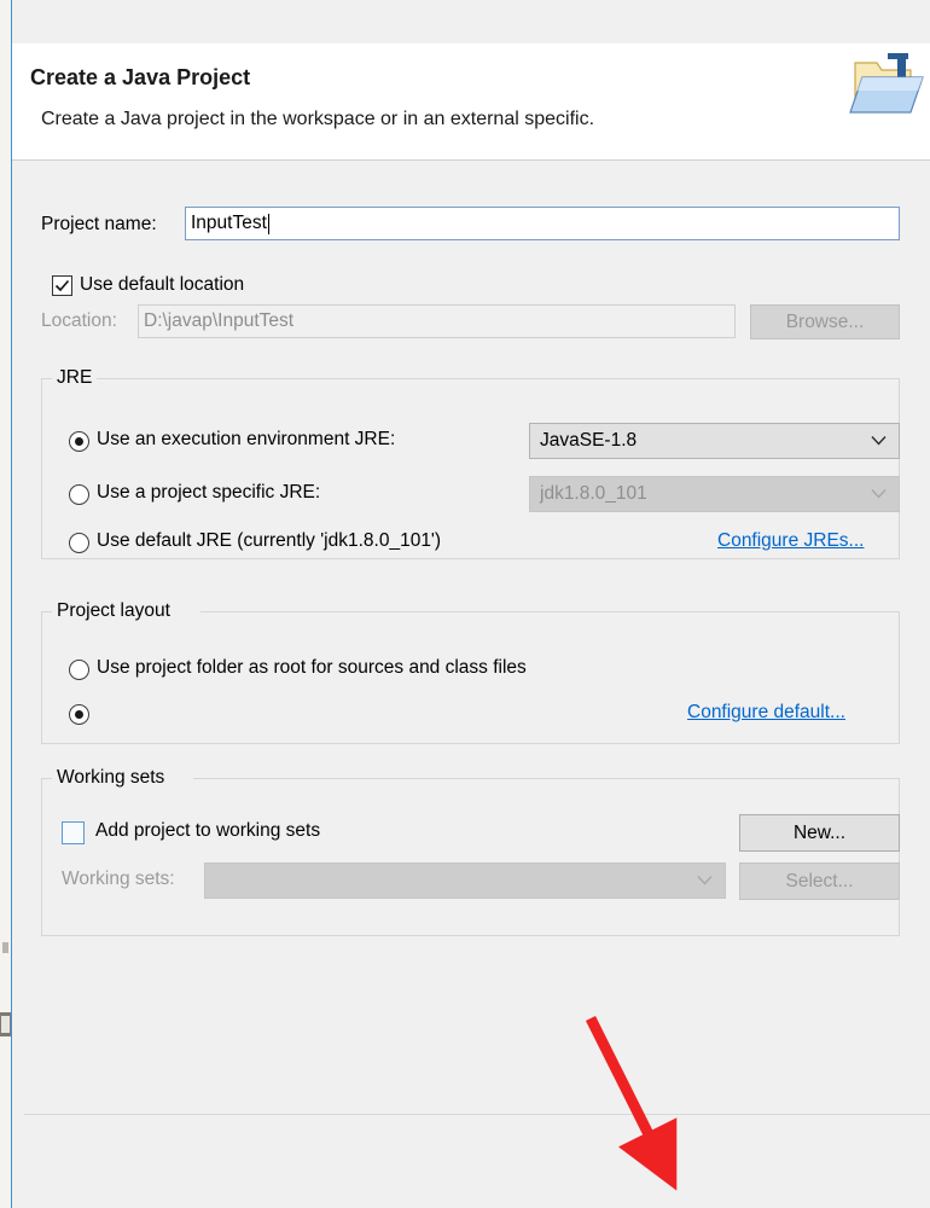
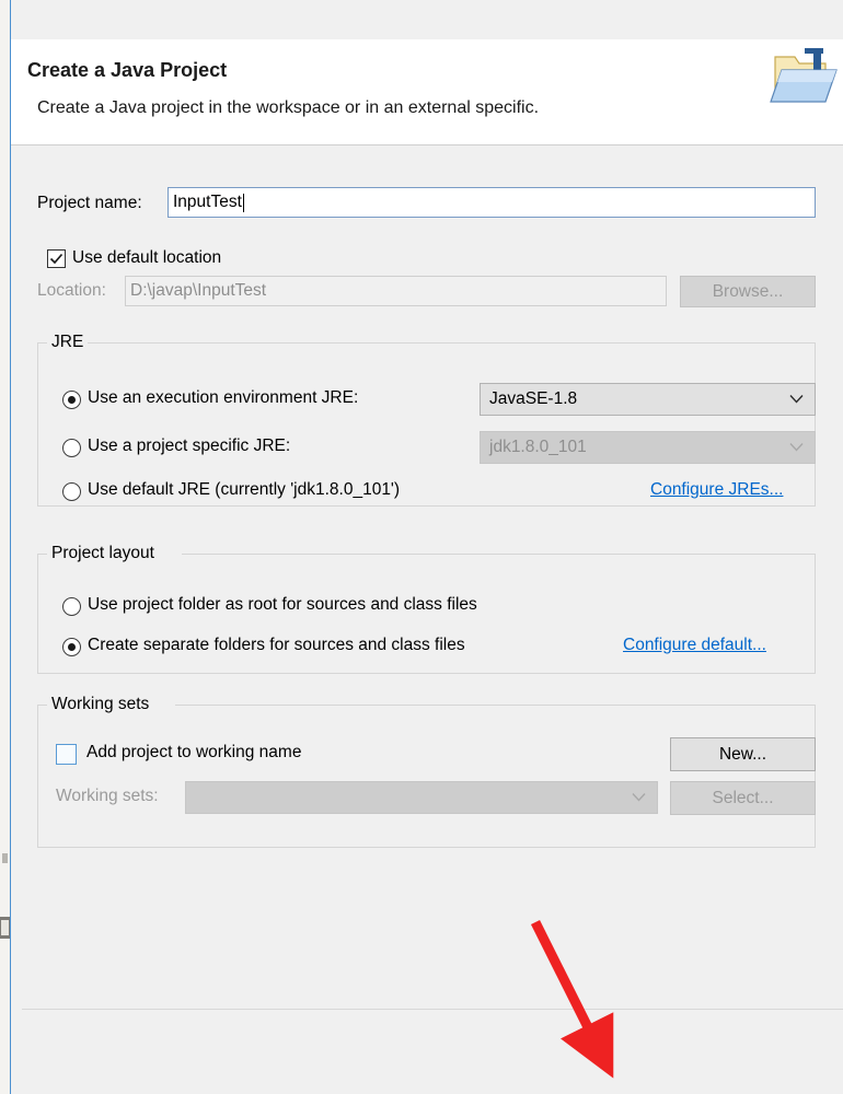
  Create a Java Project
  Create a Java project in the workspace or in an external specific.
  Project name:
  InputTest
  Use default location
  Location:
  D:\javap\InputTest
  Browse...
  JRE
  Use an execution environment JRE:
  JavaSE-1.8
  Use a project specific JRE:
  jdk1.8.0_101
  Use default JRE (currently 'jdk1.8.0_101')
  Configure JREs...
  Project layout
  Use project folder as root for sources and class files
+ Create separate folders for sources and class files
  Configure default...
  Working sets
- Add project to working sets
+ Add project to working name
  New...
  Working sets:
  Select...
